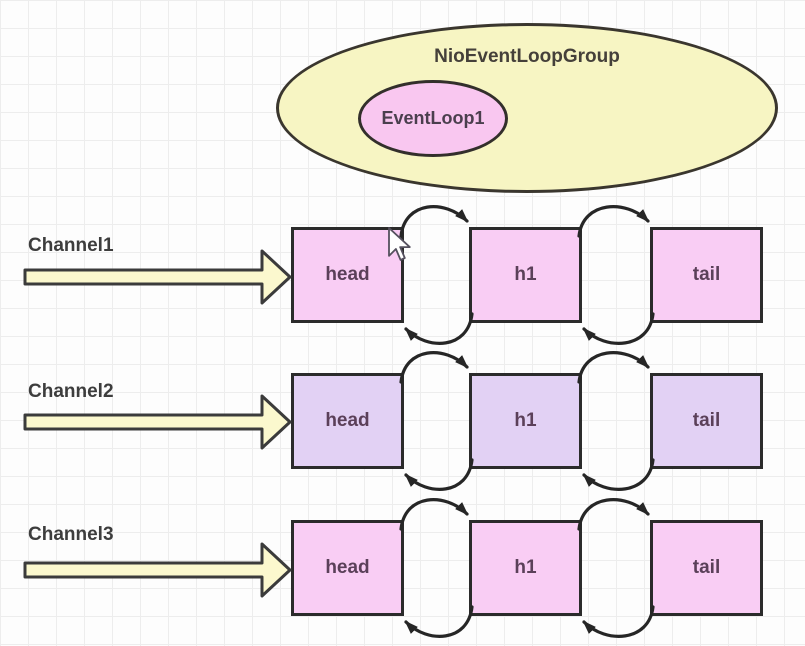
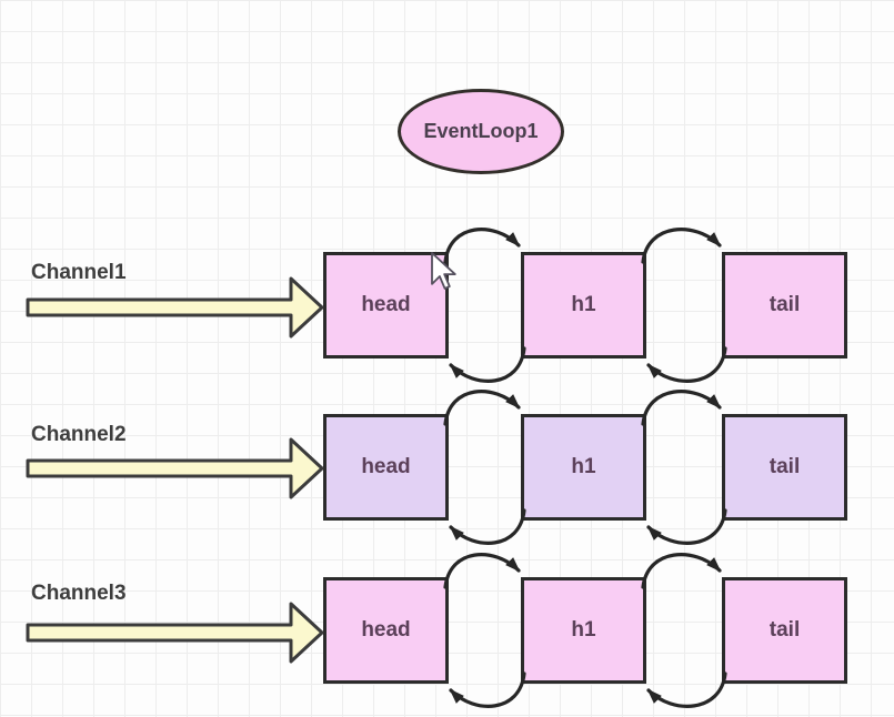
- NioEventLoopGroup
  EventLoop1
  Channel1
  Channel2
  Channel3
  head
  h1
  tail
  head
  h1
  tail
  head
  h1
  tail
